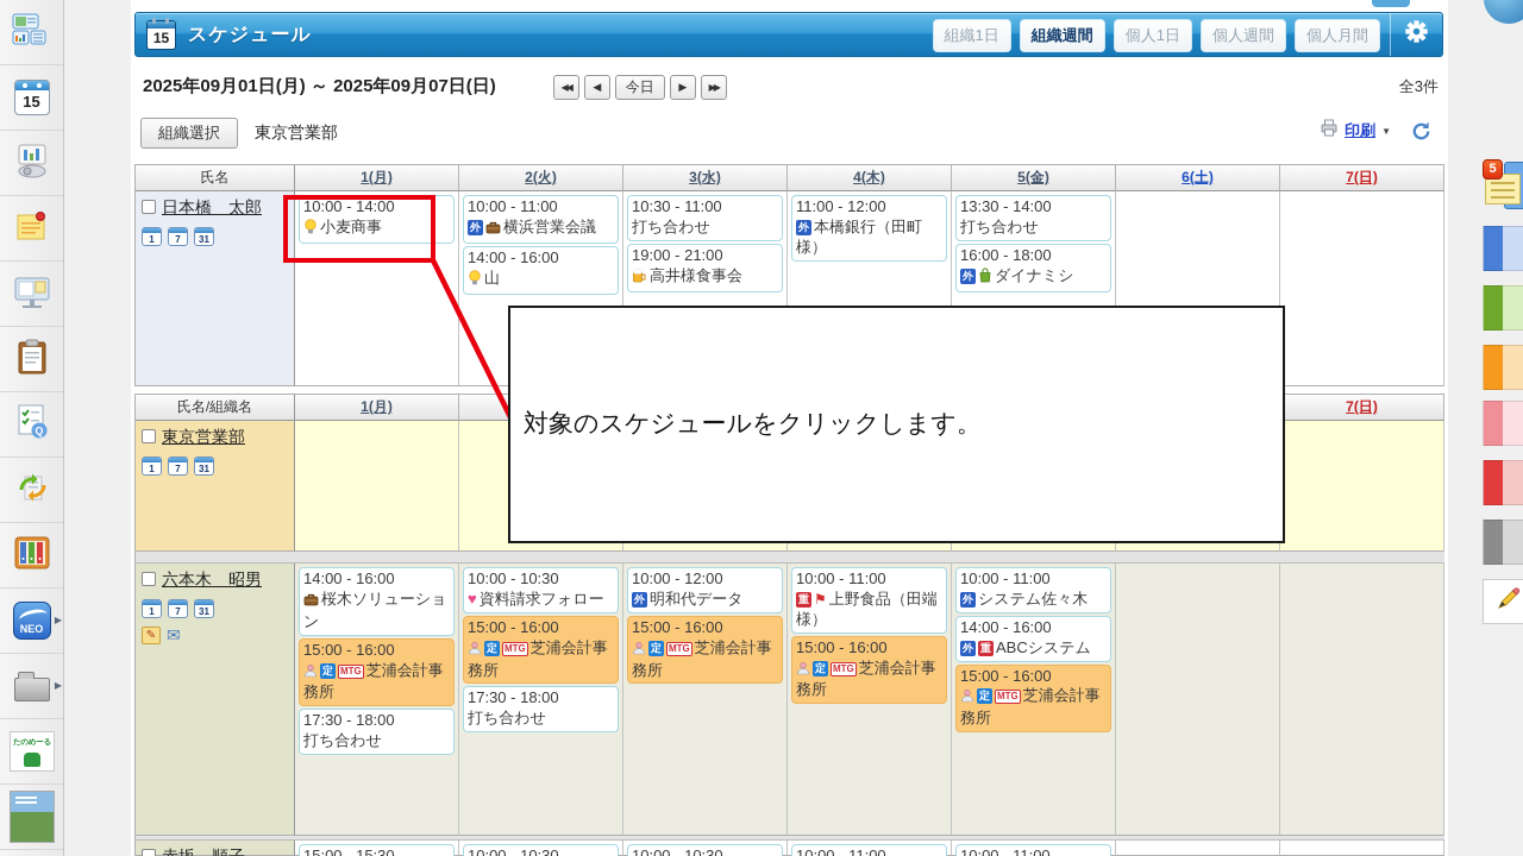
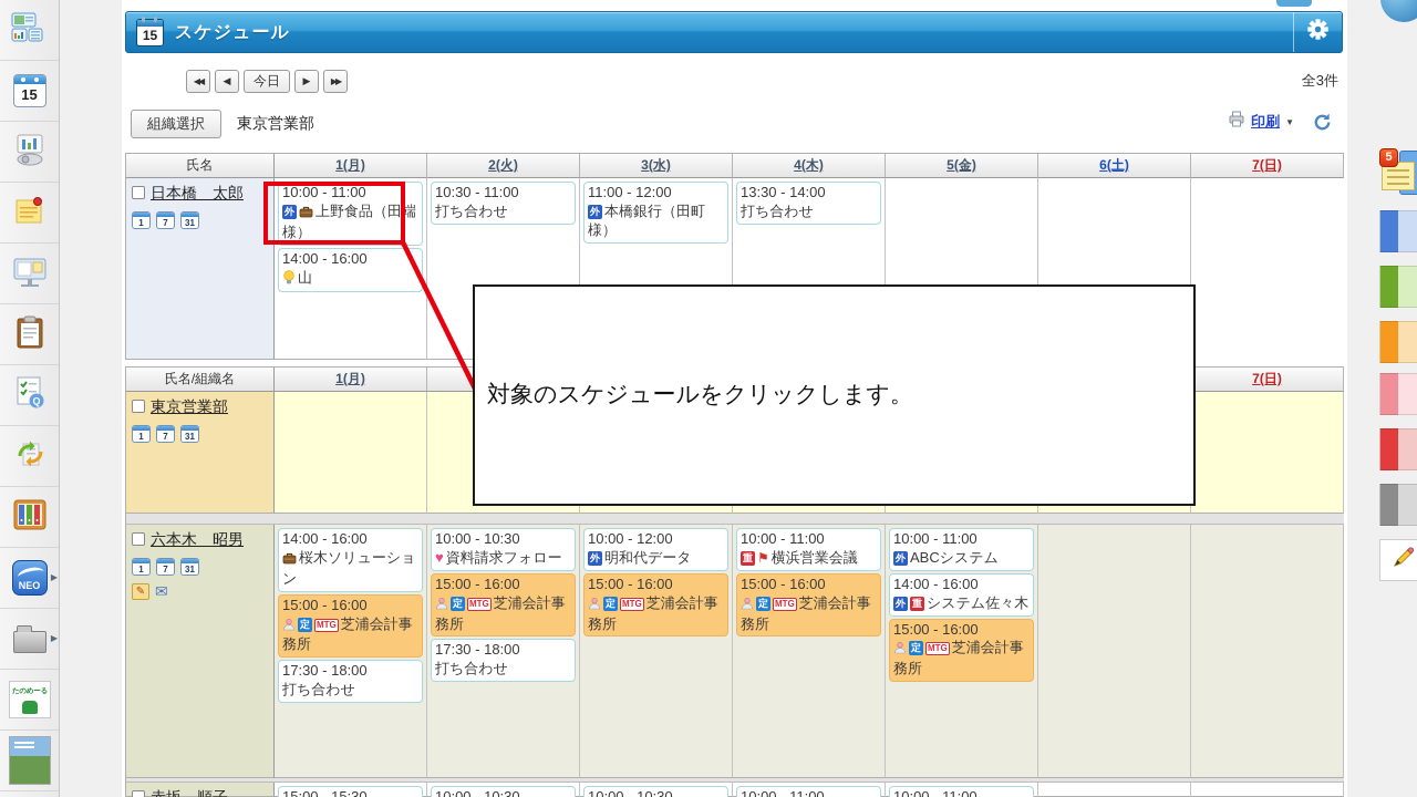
  15
  Q
  NEO
  ▶
  ▶
  15
  スケジュール
- 組織1日
- 組織週間
- 個人1日
- 個人週間
- 個人月間
- 2025年09月01日(月) ～ 2025年09月07日(日)
  ◀◀
  ◀
  今日
  ▶
  ▶▶
  全3件
  組織選択
  東京営業部
  印刷
  ▼
  氏名
  1(月)
  2(火)
  3(水)
  4(木)
  5(金)
  6(土)
  7(日)
  日本橋 太郎
  1
  7
  31
- 10:00 - 14:00
- 小麦商事
  10:00 - 11:00
- 外 横浜営業会議
+ 外 上野食品（田端様）
  14:00 - 16:00
  山
  10:30 - 11:00
  打ち合わせ
- 19:00 - 21:00
- 高井様食事会
  11:00 - 12:00
  外 本橋銀行（田町様）
  13:30 - 14:00
  打ち合わせ
- 16:00 - 18:00
- 外 ダイナミシ
  氏名/組織名
  1(月)
  7(日)
  東京営業部
  1
  7
  31
  六本木 昭男
  1
  7
  31
  ✎
  ✉
  14:00 - 16:00
  桜木ソリューション
  15:00 - 16:00
  定 MTG 芝浦会計事務所
  17:30 - 18:00
  打ち合わせ
  10:00 - 10:30
  ♥ 資料請求フォロー
  15:00 - 16:00
  定 MTG 芝浦会計事務所
  17:30 - 18:00
  打ち合わせ
  10:00 - 12:00
  外 明和代データ
  15:00 - 16:00
  定 MTG 芝浦会計事務所
  10:00 - 11:00
- 重 ⚑ 上野食品（田端様）
+ 重 ⚑ 横浜営業会議
  15:00 - 16:00
  定 MTG 芝浦会計事務所
  10:00 - 11:00
- 外 システム佐々木
+ 外 ABCシステム
  14:00 - 16:00
- 外 重 ABCシステム
+ 外 重 システム佐々木
  15:00 - 16:00
  定 MTG 芝浦会計事務所
  5
  対象のスケジュールをクリックします。
